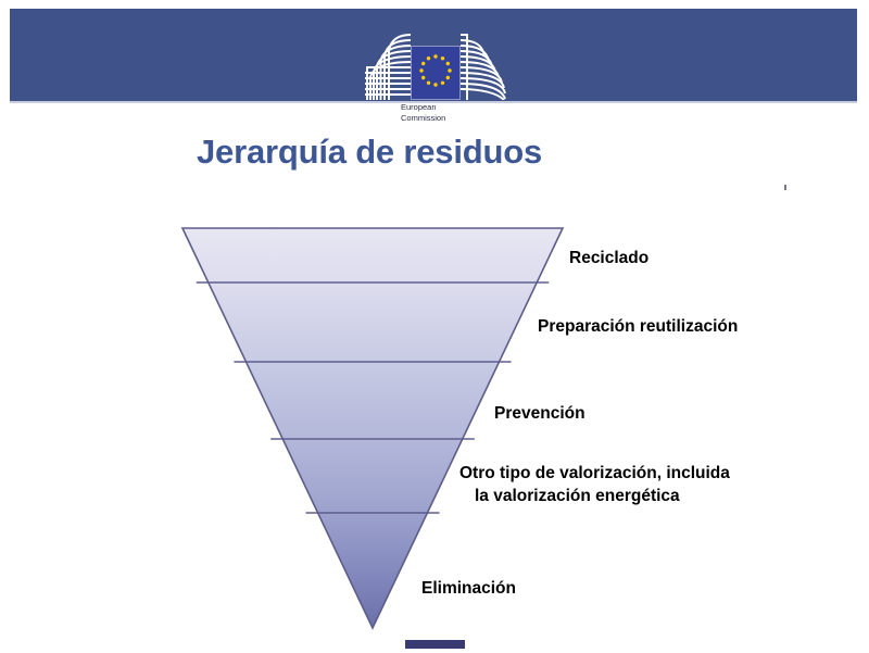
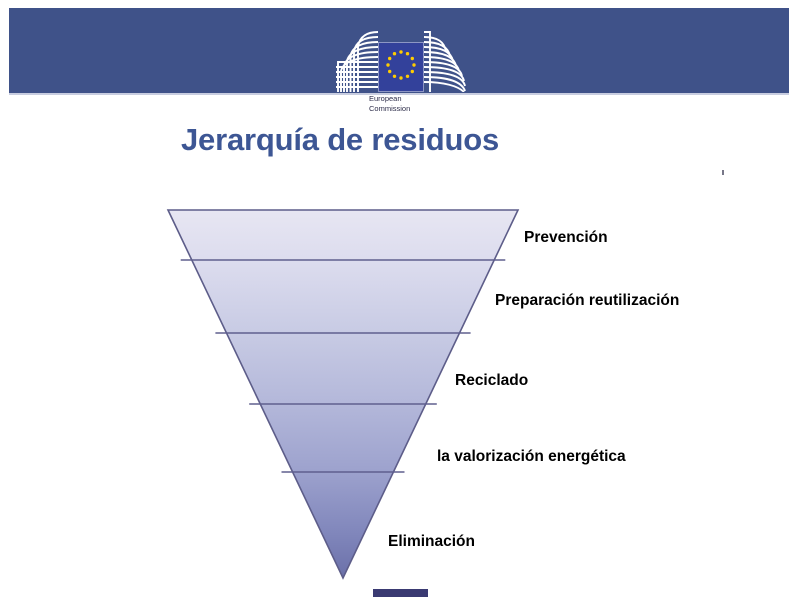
  European
  Commission
  Jerarquía de residuos
- Reciclado
+ Prevención
  Preparación reutilización
- Prevención
+ Reciclado
- Otro tipo de valorización, incluida
  la valorización energética
  Eliminación
